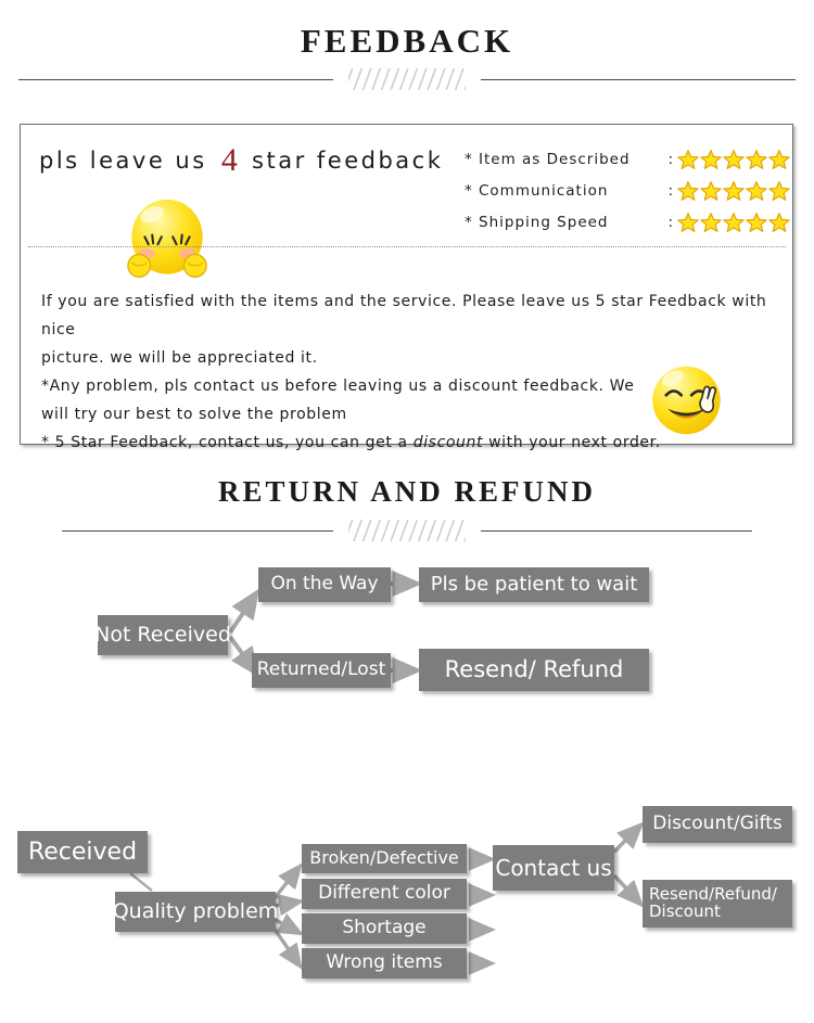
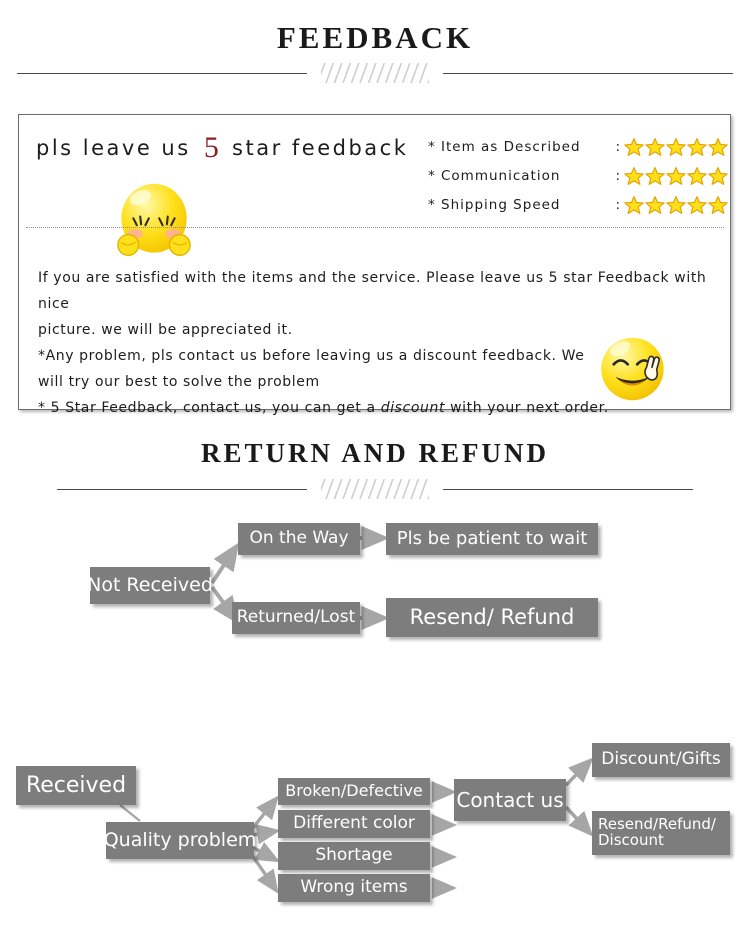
  FEEDBACK
- pls leave us 4 star feedback
+ pls leave us 5 star feedback
  *
  Item as Described
  :
  *
  Communication
  :
  *
  Shipping Speed
  :
  If you are satisfied with the items and the service. Please leave us 5 star Feedback with nice
  picture. we will be appreciated it.
  *Any problem, pls contact us before leaving us a discount feedback. We
  will try our best to solve the problem
  * 5 Star Feedback, contact us, you can get a discount with your next order.
  RETURN AND REFUND
  Not Received
  On the Way
  Pls be patient to wait
  Returned/Lost
  Resend/ Refund
  Received
  Quality problem
  Broken/Defective
  Different color
  Shortage
  Wrong items
  Contact us
  Discount/Gifts
  Resend/Refund/
  Discount
